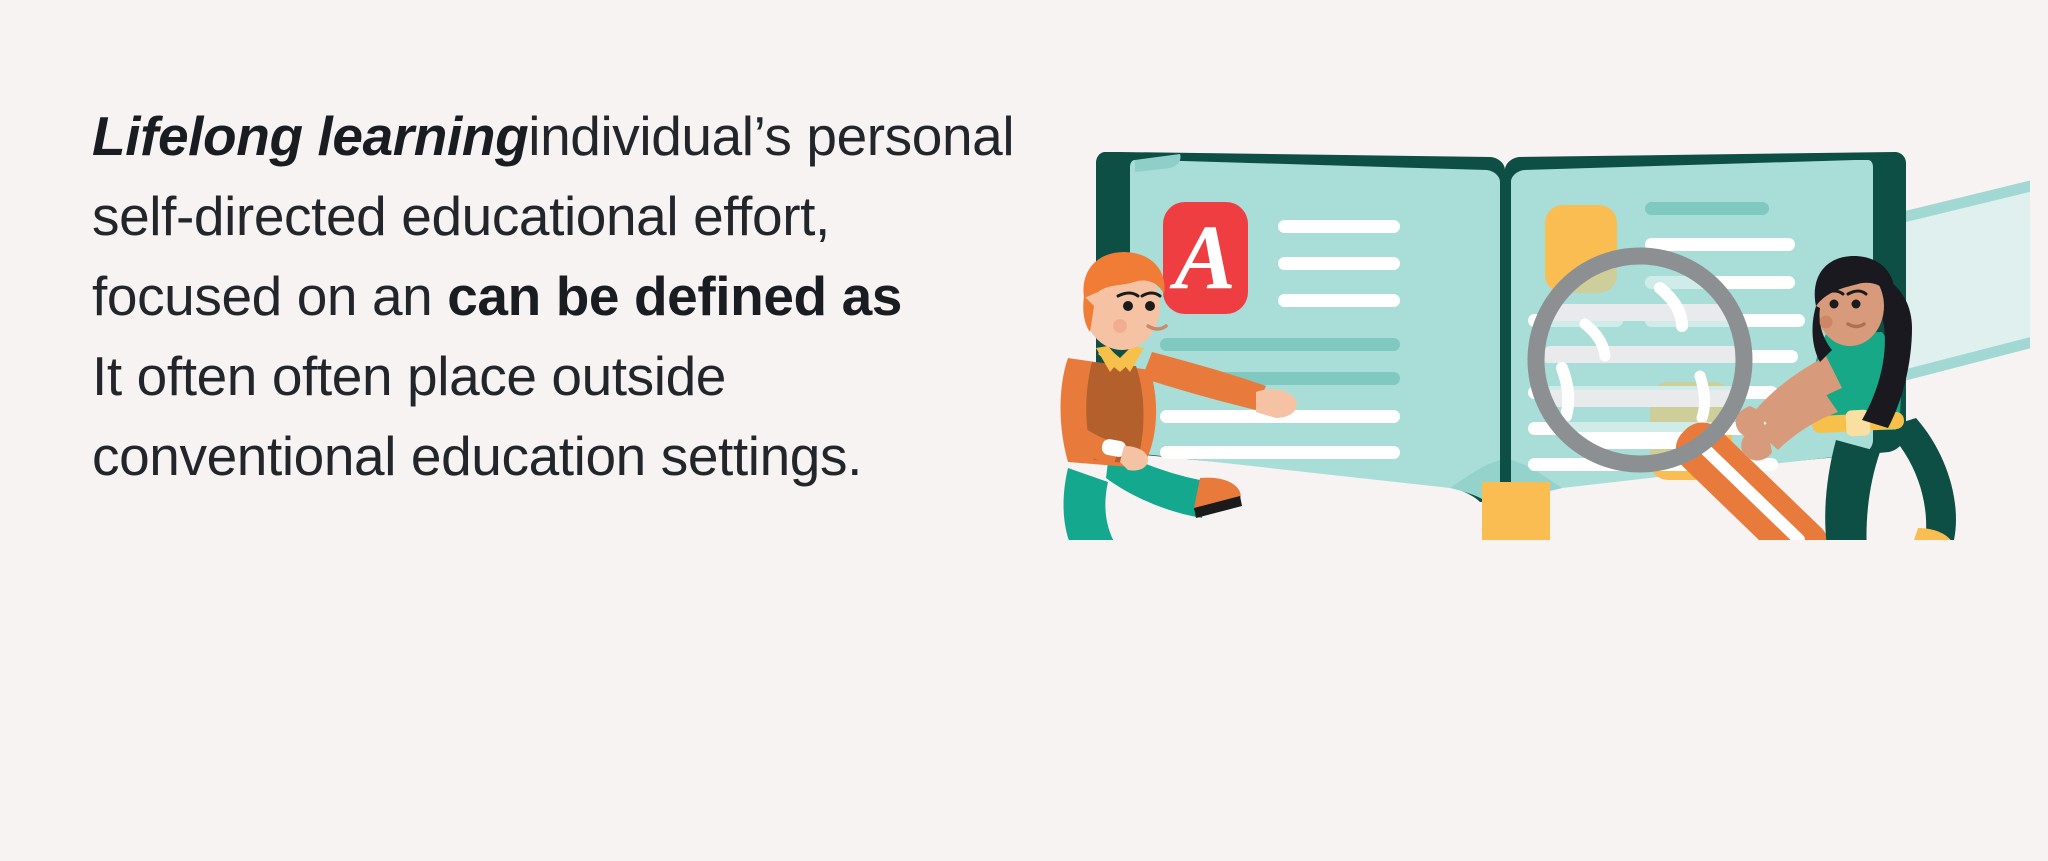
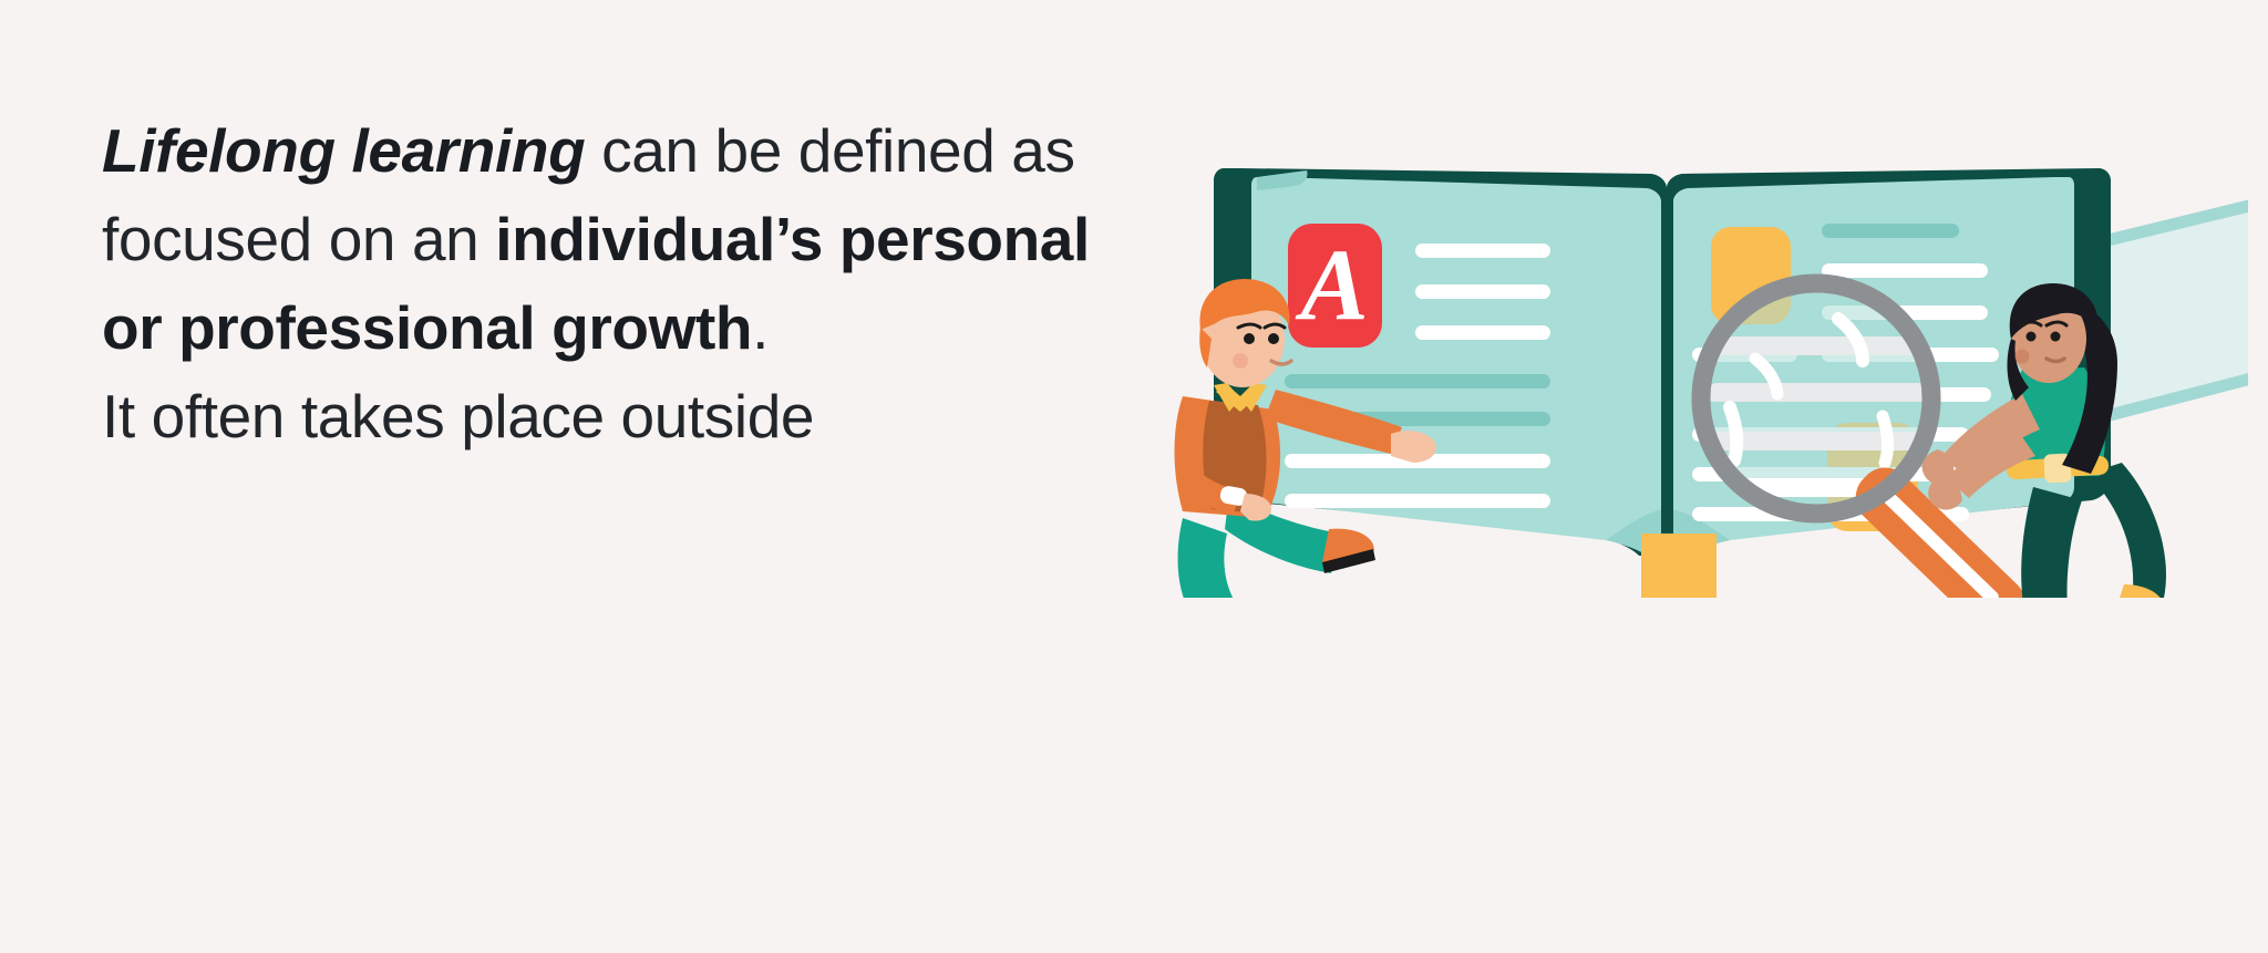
- Lifelong learningindividual’s personal
+ Lifelong learning can be defined as
- self-directed educational effort,
- focused on an can be defined as
+ focused on an individual’s personal
+ or professional growth.
- It often often place outside
+ It often takes place outside
- conventional education settings.
  A
